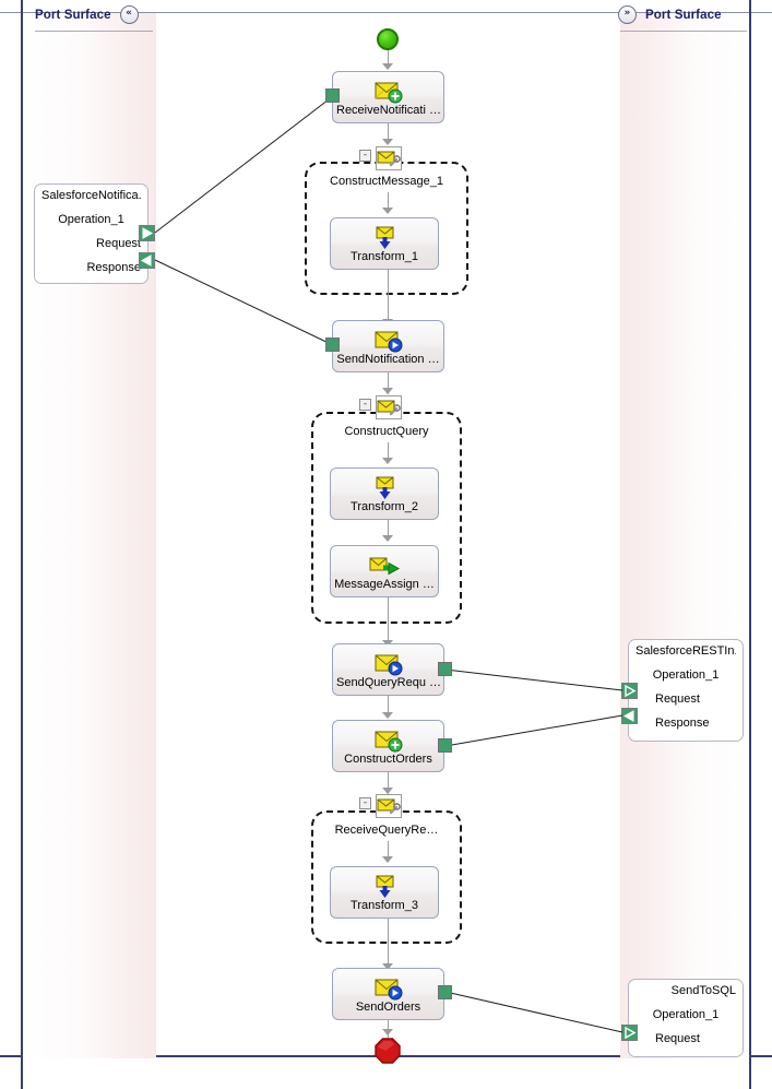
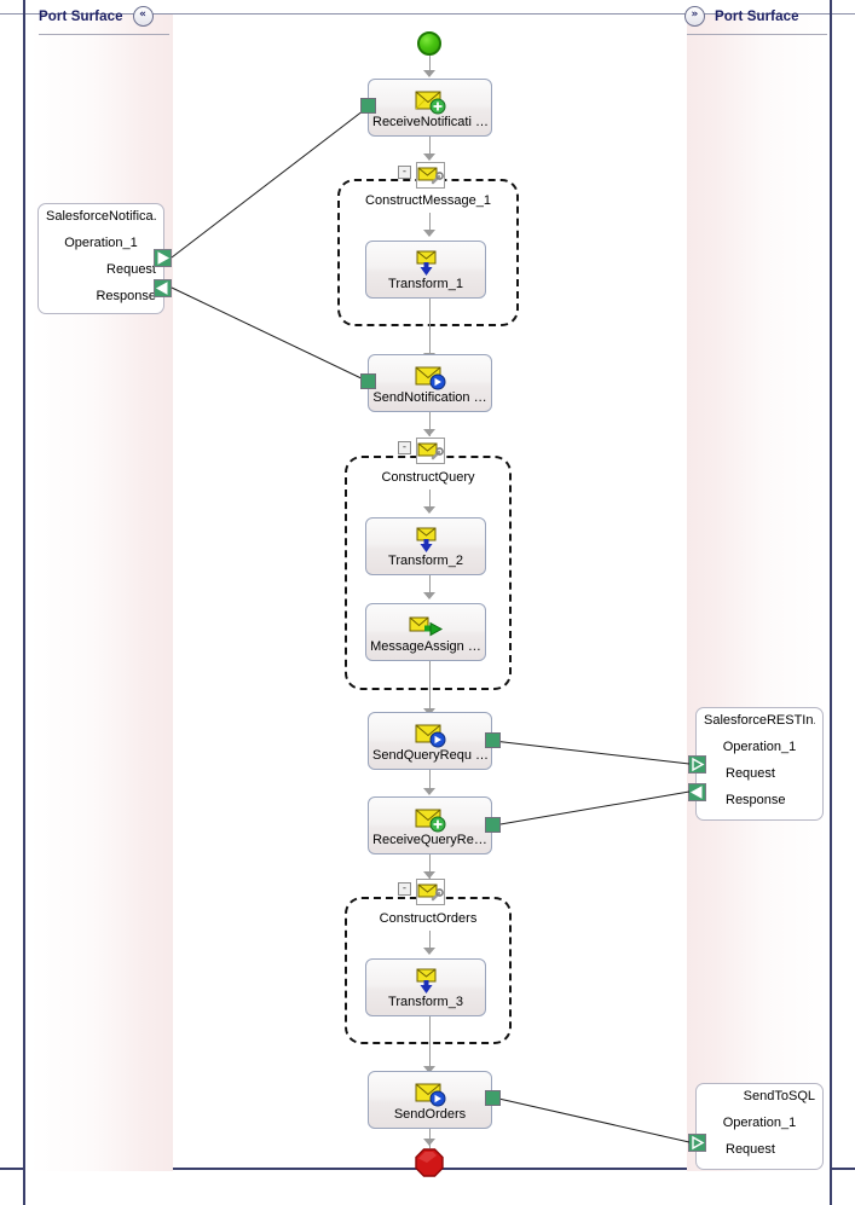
  Port Surface
  «
  SalesforceNotifica.
  Operation_1
  Request
  Response
  »
  Port Surface
  SalesforceRESTIn
  Operation_1
  Request
  Response
  SendToSQL
  Operation_1
  Request
  ReceiveNotificati …
  -
  ConstructMessage_1
  Transform_1
  SendNotification …
  -
  ConstructQuery
  Transform_2
  MessageAssign …
  SendQueryRequ …
- ConstructOrders
+ ReceiveQueryRe…
  -
- ReceiveQueryRe…
+ ConstructOrders
  Transform_3
  SendOrders
